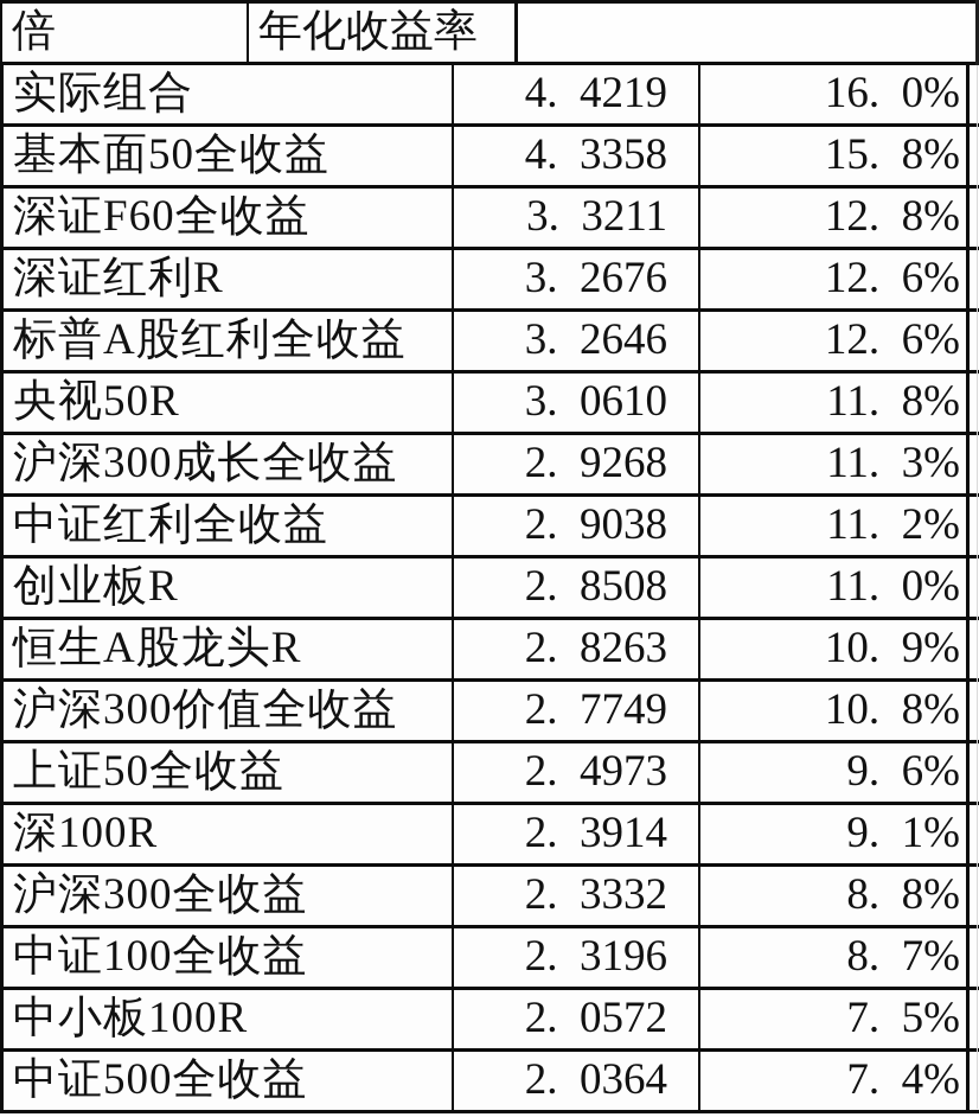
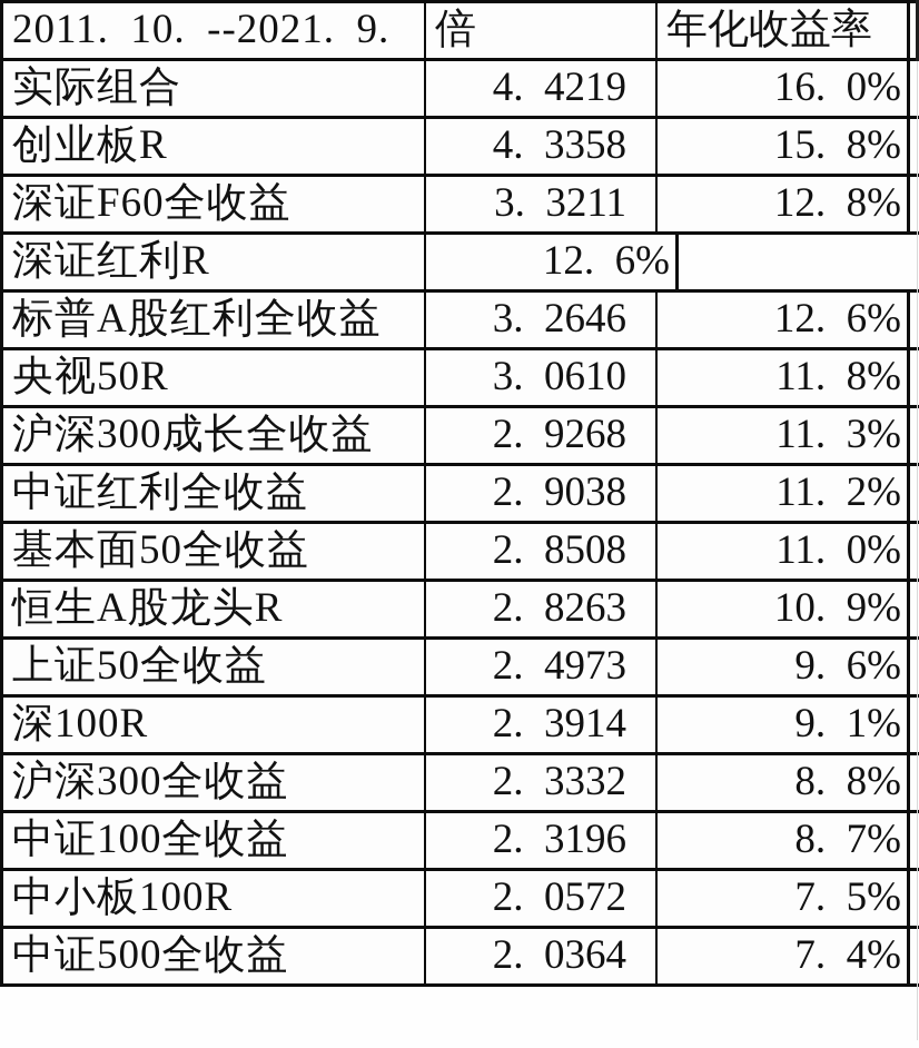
+ 2011. 10. --2021. 9.
  倍
  年化收益率
  实际组合
  4. 4219
  16. 0%
- 基本面50全收益
+ 创业板R
  4. 3358
  15. 8%
  深证F60全收益
  3. 3211
  12. 8%
  深证红利R
- 3. 2676
  12. 6%
  标普A股红利全收益
  3. 2646
  12. 6%
  央视50R
  3. 0610
  11. 8%
  沪深300成长全收益
  2. 9268
  11. 3%
  中证红利全收益
  2. 9038
  11. 2%
- 创业板R
+ 基本面50全收益
  2. 8508
  11. 0%
  恒生A股龙头R
  2. 8263
  10. 9%
- 沪深300价值全收益
- 2. 7749
- 10. 8%
  上证50全收益
  2. 4973
  9. 6%
  深100R
  2. 3914
  9. 1%
  沪深300全收益
  2. 3332
  8. 8%
  中证100全收益
  2. 3196
  8. 7%
  中小板100R
  2. 0572
  7. 5%
  中证500全收益
  2. 0364
  7. 4%
